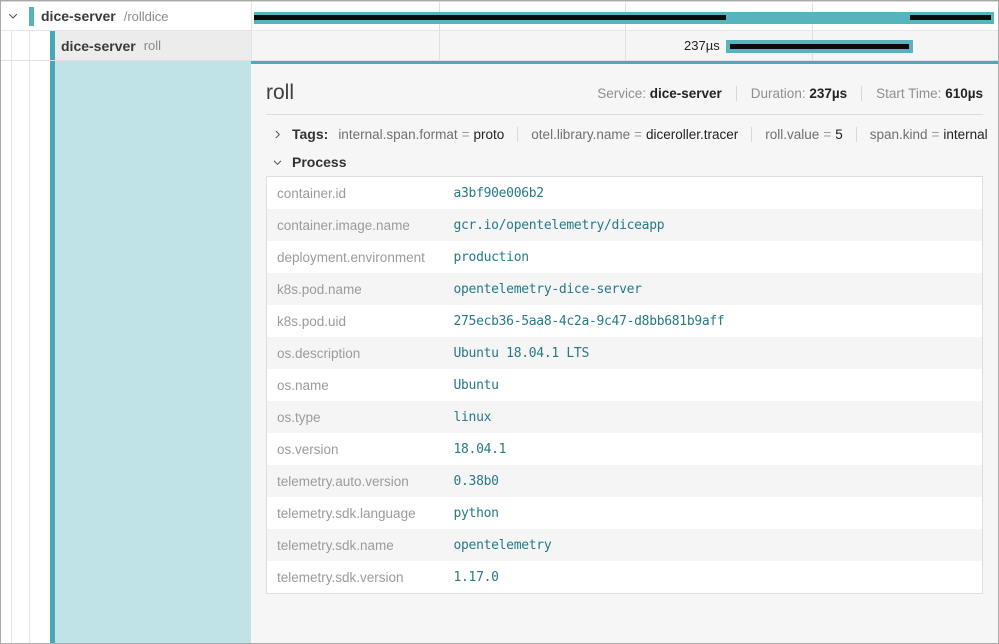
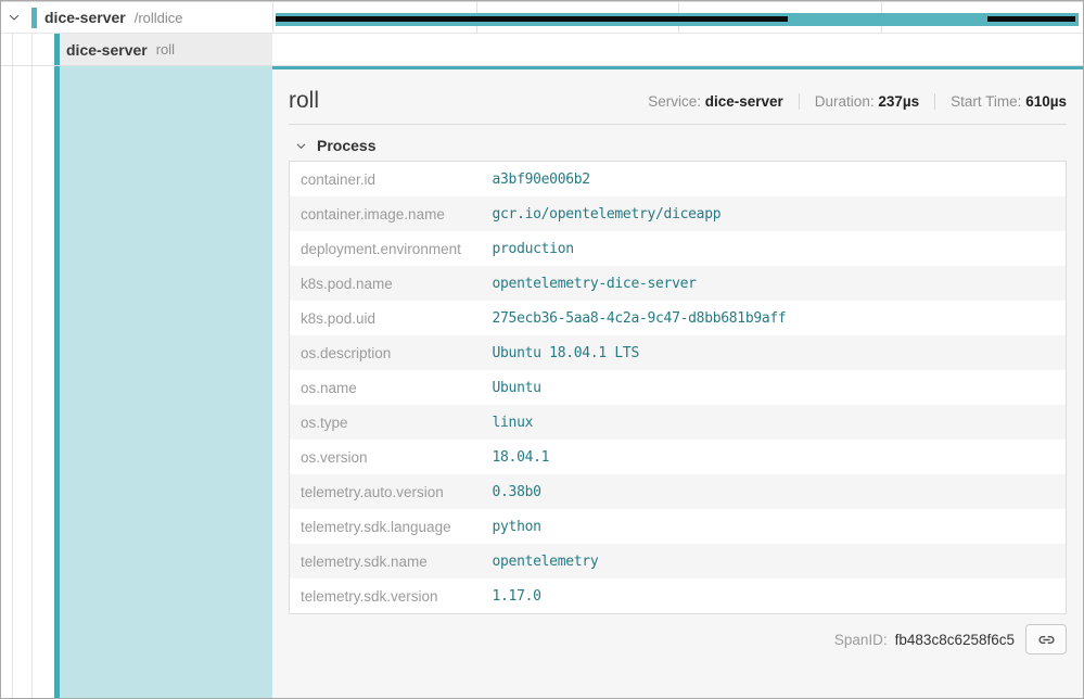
  dice-server
  /rolldice
  dice-server
  roll
- 237µs
  roll
  Service: dice-server
  Duration: 237µs
  Start Time: 610µs
- Tags:
- internal.span.format = proto
- otel.library.name = diceroller.tracer
- roll.value = 5
- span.kind = internal
  Process
  container.id	a3bf90e006b2
  container.image.name	gcr.io/opentelemetry/diceapp
  deployment.environment	production
  k8s.pod.name	opentelemetry-dice-server
  k8s.pod.uid	275ecb36-5aa8-4c2a-9c47-d8bb681b9aff
  os.description	Ubuntu 18.04.1 LTS
  os.name	Ubuntu
  os.type	linux
  os.version	18.04.1
  telemetry.auto.version	0.38b0
  telemetry.sdk.language	python
  telemetry.sdk.name	opentelemetry
  telemetry.sdk.version	1.17.0
+ SpanID:
+ fb483c8c6258f6c5
